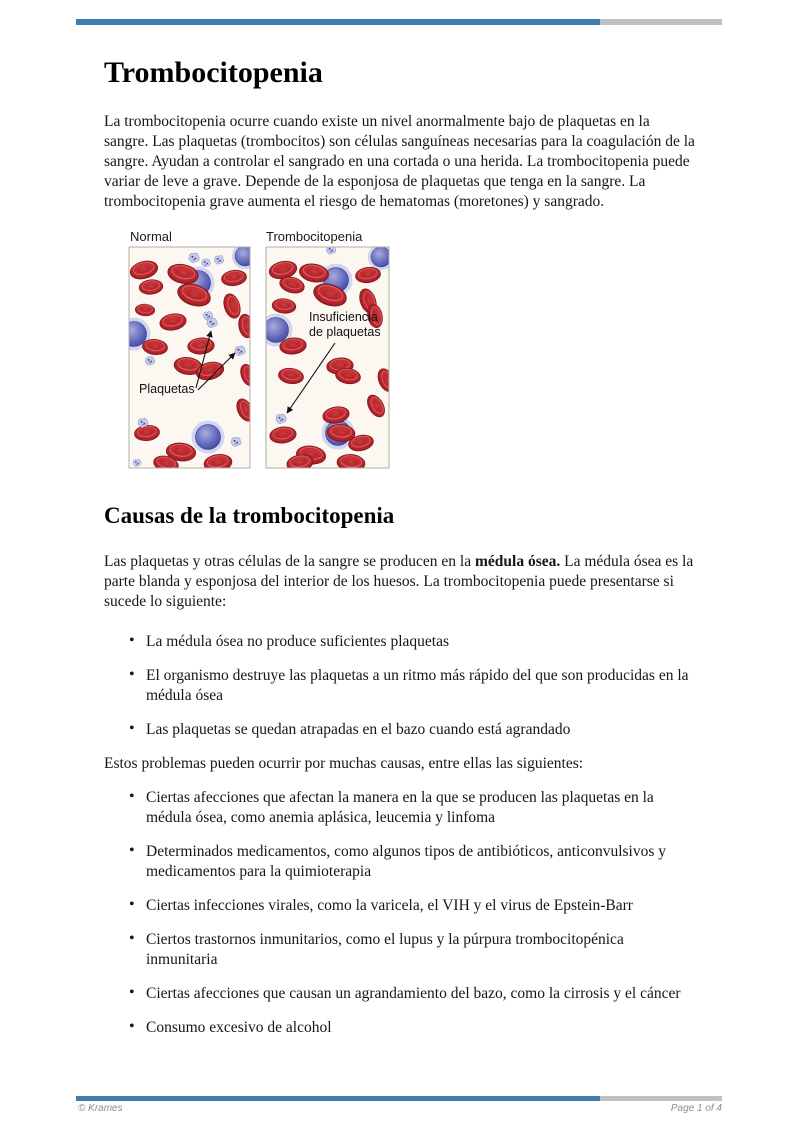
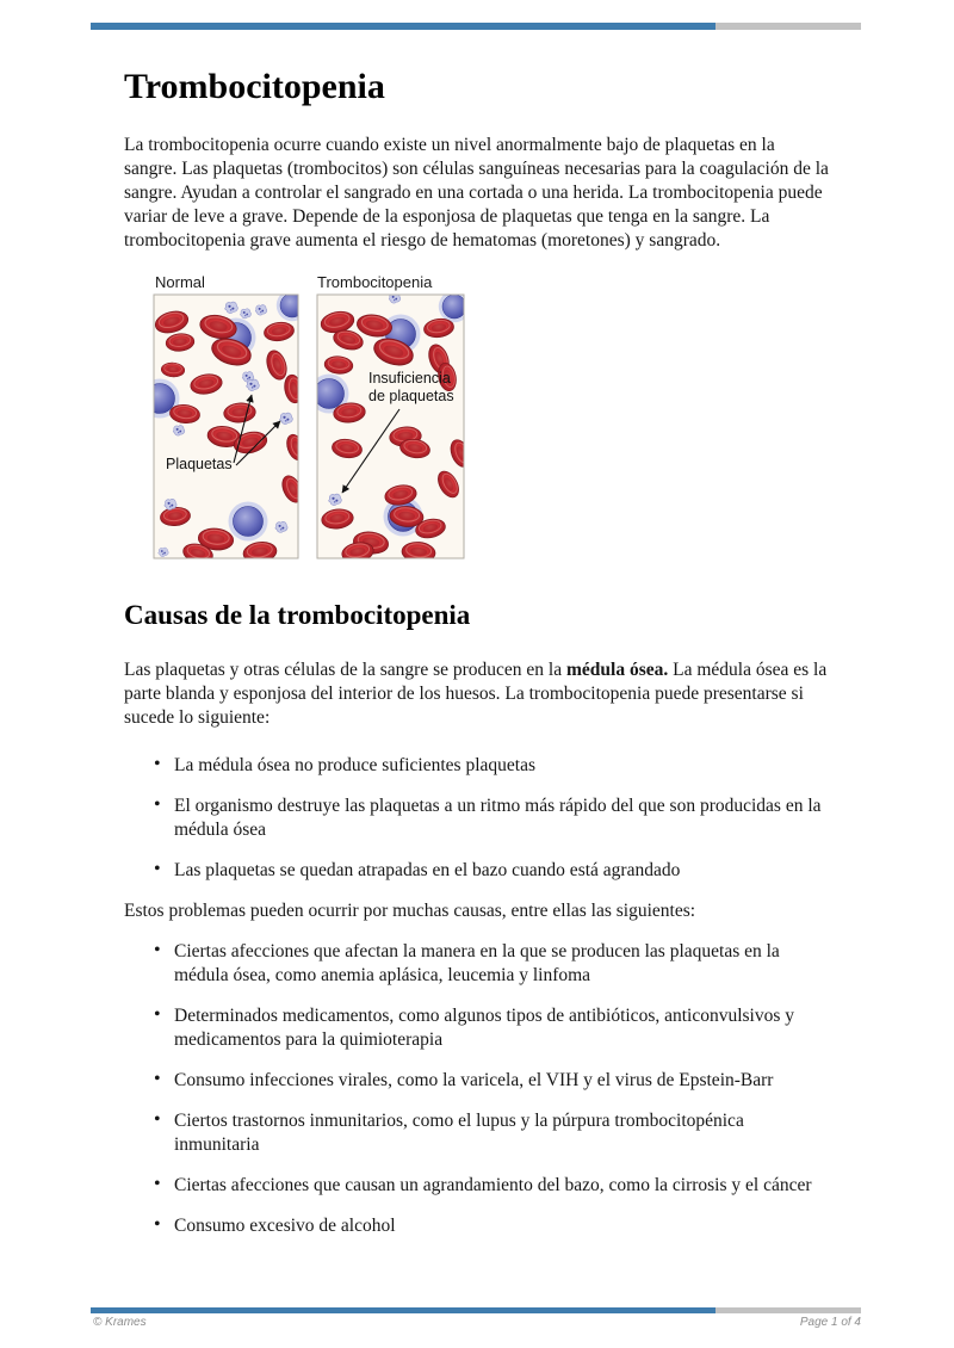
  Trombocitopenia
  La trombocitopenia ocurre cuando existe un nivel anormalmente bajo de plaquetas en la sangre. Las plaquetas (trombocitos) son células sanguíneas necesarias para la coagulación de la sangre. Ayudan a controlar el sangrado en una cortada o una herida. La trombocitopenia puede variar de leve a grave. Depende de la esponjosa de plaquetas que tenga en la sangre. La trombocitopenia grave aumenta el riesgo de hematomas (moretones) y sangrado.
  Normal
  Trombocitopenia
  Plaquetas
  Insuficiencia
  de plaquetas
  Causas de la trombocitopenia
  Las plaquetas y otras células de la sangre se producen en la médula ósea. La médula ósea es la parte blanda y esponjosa del interior de los huesos. La trombocitopenia puede presentarse si sucede lo siguiente:
  La médula ósea no produce suficientes plaquetas
  El organismo destruye las plaquetas a un ritmo más rápido del que son producidas en la médula ósea
  Las plaquetas se quedan atrapadas en el bazo cuando está agrandado
  Estos problemas pueden ocurrir por muchas causas, entre ellas las siguientes:
  Ciertas afecciones que afectan la manera en la que se producen las plaquetas en la médula ósea, como anemia aplásica, leucemia y linfoma
  Determinados medicamentos, como algunos tipos de antibióticos, anticonvulsivos y medicamentos para la quimioterapia
- Ciertas infecciones virales, como la varicela, el VIH y el virus de Epstein-Barr
+ Consumo infecciones virales, como la varicela, el VIH y el virus de Epstein-Barr
  Ciertos trastornos inmunitarios, como el lupus y la púrpura trombocitopénica inmunitaria
  Ciertas afecciones que causan un agrandamiento del bazo, como la cirrosis y el cáncer
  Consumo excesivo de alcohol
  © Krames
  Page 1 of 4
